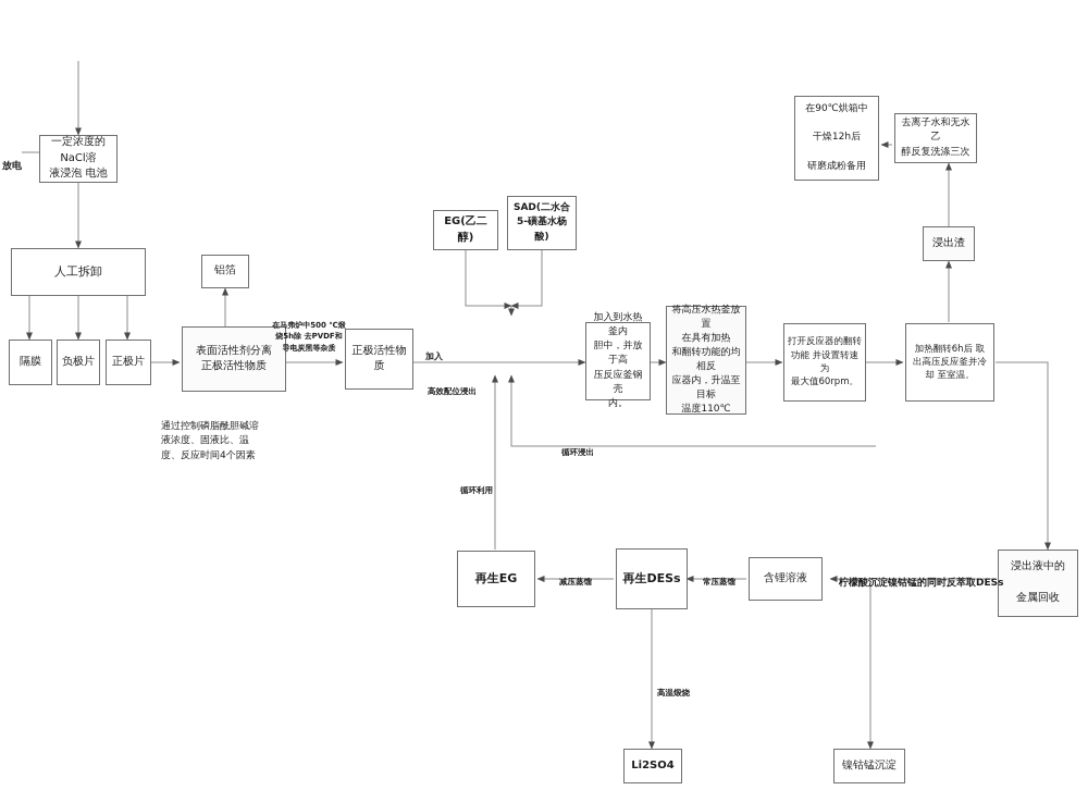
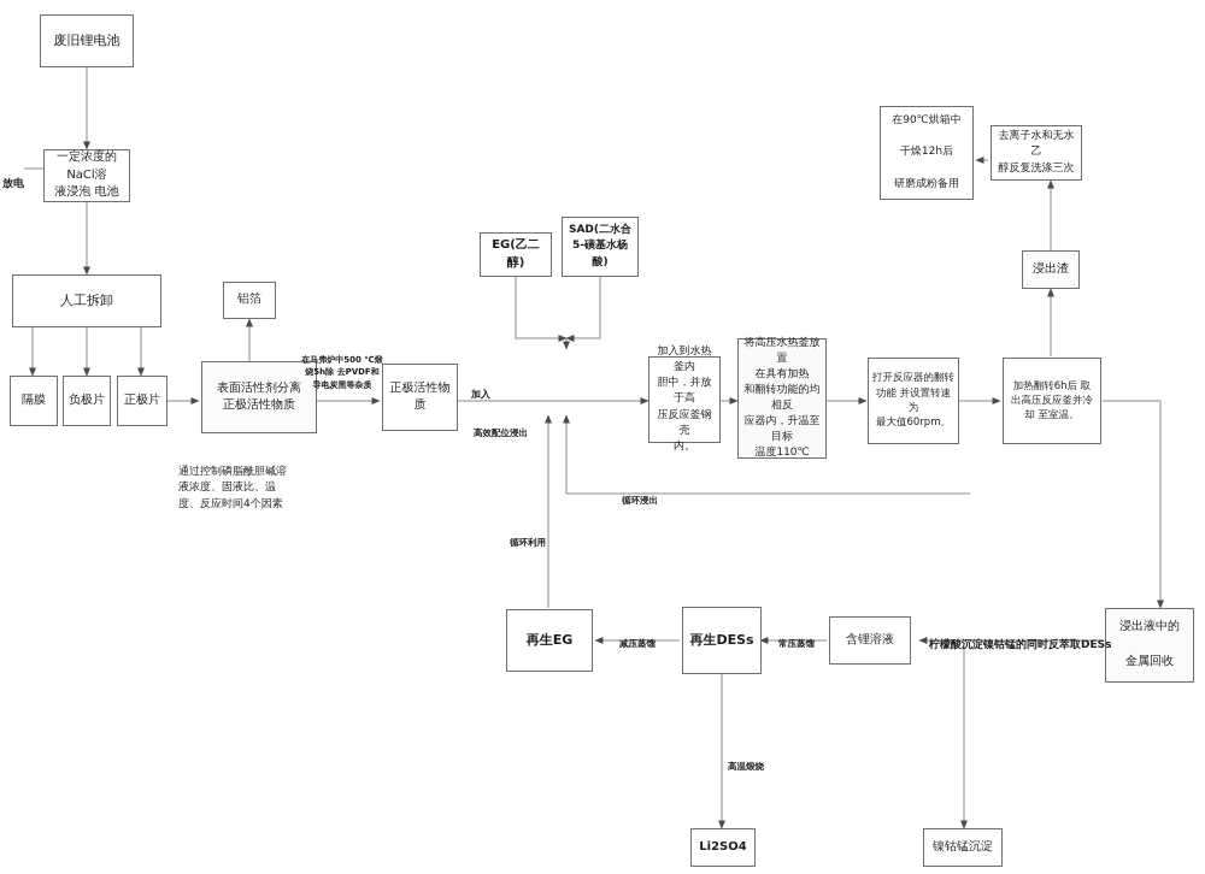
+ 废旧锂电池
  一定浓度的NaCl溶
  液浸泡 电池
  人工拆卸
  隔膜
  负极片
  正极片
  表面活性剂分离
  正极活性物质
  铝箔
  正极活性物质
  EG(乙二醇)
  SAD(二水合
  5-磺基水杨
  酸)
  加入到水热釜内
  胆中，并放于高
  压反应釜钢壳
  内。
  将高压水热釜放置
  在具有加热
  和翻转功能的均相反
  应器内，升温至目标
  温度110℃
  打开反应器的翻转
  功能 并设置转速为
  最大值60rpm。
  加热翻转6h后 取
  出高压反应釜并冷
  却 至室温。
  浸出渣
  去离子水和无水乙
  醇反复洗涤三次
  在90℃烘箱中
  干燥12h后
  研磨成粉备用
  浸出液中的
  金属回收
  含锂溶液
  再生DESs
  再生EG
  Li2SO4
  镍钴锰沉淀
  放电
  在马弗炉中500 ℃煅
  烧5h除 去PVDF和
  导电炭黑等杂质
  通过控制磷脂酰胆碱溶
  液浓度、固液比、温
  度、反应时间4个因素
  加入
  高效配位浸出
  循环浸出
  循环利用
  减压蒸馏
  常压蒸馏
  柠檬酸沉淀镍钴锰的同时反萃取DESs
  高温煅烧
